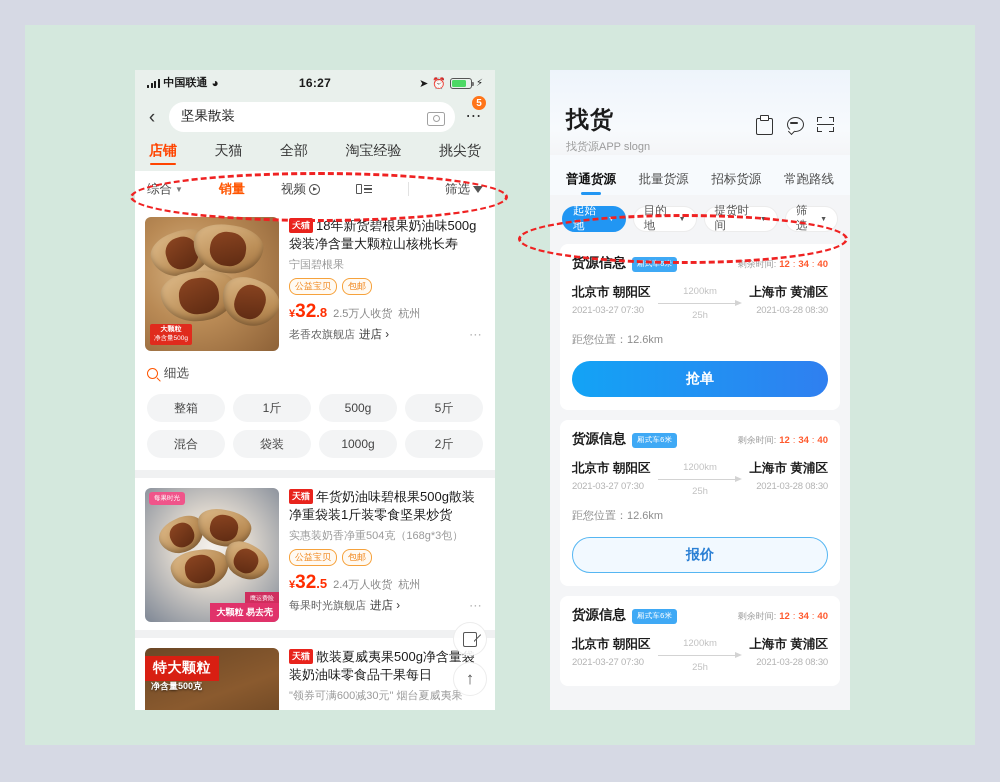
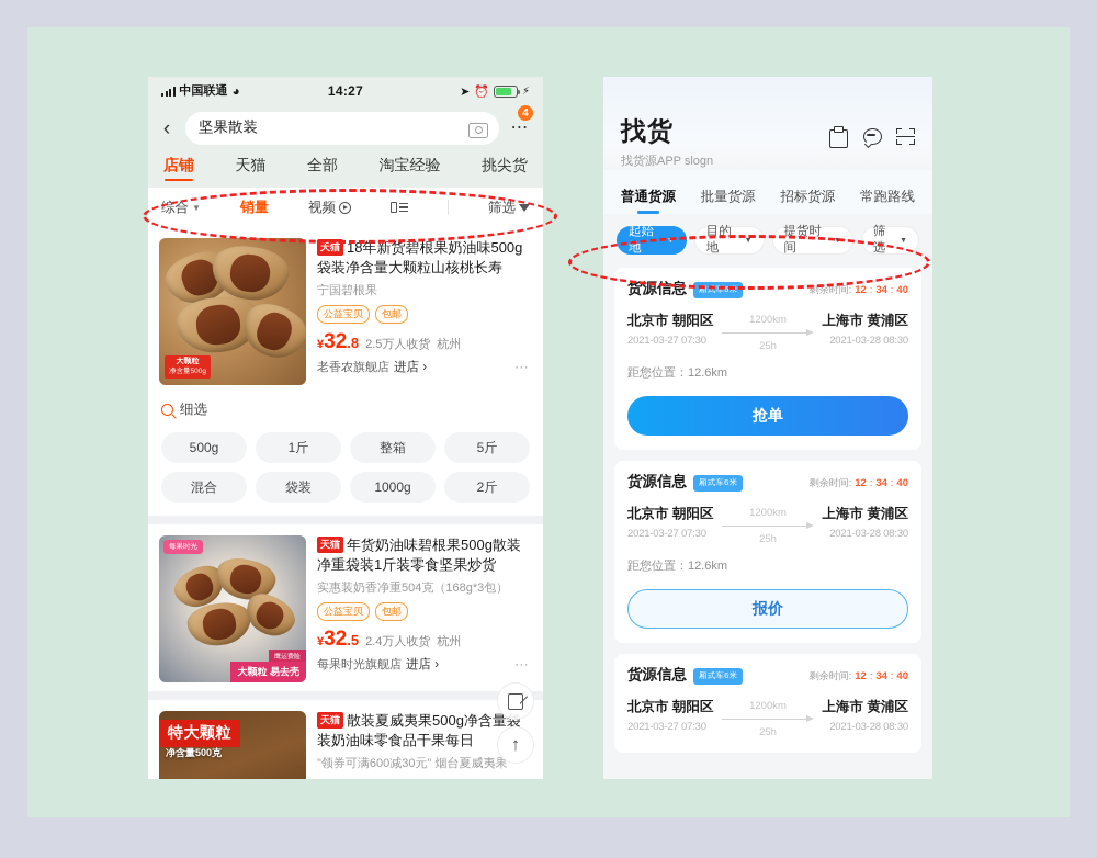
  中国联通
  ◕
- 16:27
+ 14:27
  ➤
  ⏰
  ⚡
  ‹
  坚果散装
- 5
+ 4
  ⋯
  店铺
  天猫
  全部
  淘宝经验
  挑尖货
  综合
  ▼
  销量
  视频
  筛选
  天猫 18年新货碧根果奶油味500g袋装净含量大颗粒山核桃长寿
  宁国碧根果
  公益宝贝
  包邮
  ¥32.8
  2.5万人收货
  杭州
  老香农旗舰店
  进店 ›
  ⋯
  细选
- 整箱
+ 500g
  1斤
- 500g
+ 整箱
  5斤
  混合
  袋装
  1000g
  2斤
  大颗粒 易去壳
  天猫 年货奶油味碧根果500g散装净重袋装1斤装零食坚果炒货
  实惠装奶香净重504克（168g*3包）
  公益宝贝
  包邮
  ¥32.5
  2.4万人收货
  杭州
  每果时光旗舰店
  进店 ›
  ⋯
  特大颗粒
  净含量500克
  天猫 散装夏威夷果500g净含量袋装奶油味零食品干果每日
  "领券可满600减30元" 烟台夏威夷果
  ↑
  找货
  找货源APP slogn
  普通货源
  批量货源
  招标货源
  常跑路线
  起始地
  目的地
  提货时间
  筛选
  货源信息
  厢式车6米
  剩余时间:
  12
  :
  34
  :
  40
  北京市 朝阳区
  2021-03-27 07:30
  1200km
  25h
  上海市 黄浦区
  2021-03-28 08:30
  距您位置：12.6km
  抢单
  货源信息
  厢式车6米
  剩余时间:
  12
  :
  34
  :
  40
  北京市 朝阳区
  2021-03-27 07:30
  1200km
  25h
  上海市 黄浦区
  2021-03-28 08:30
  距您位置：12.6km
  报价
  货源信息
  厢式车6米
  剩余时间:
  12
  :
  34
  :
  40
  北京市 朝阳区
  2021-03-27 07:30
  1200km
  25h
  上海市 黄浦区
  2021-03-28 08:30
